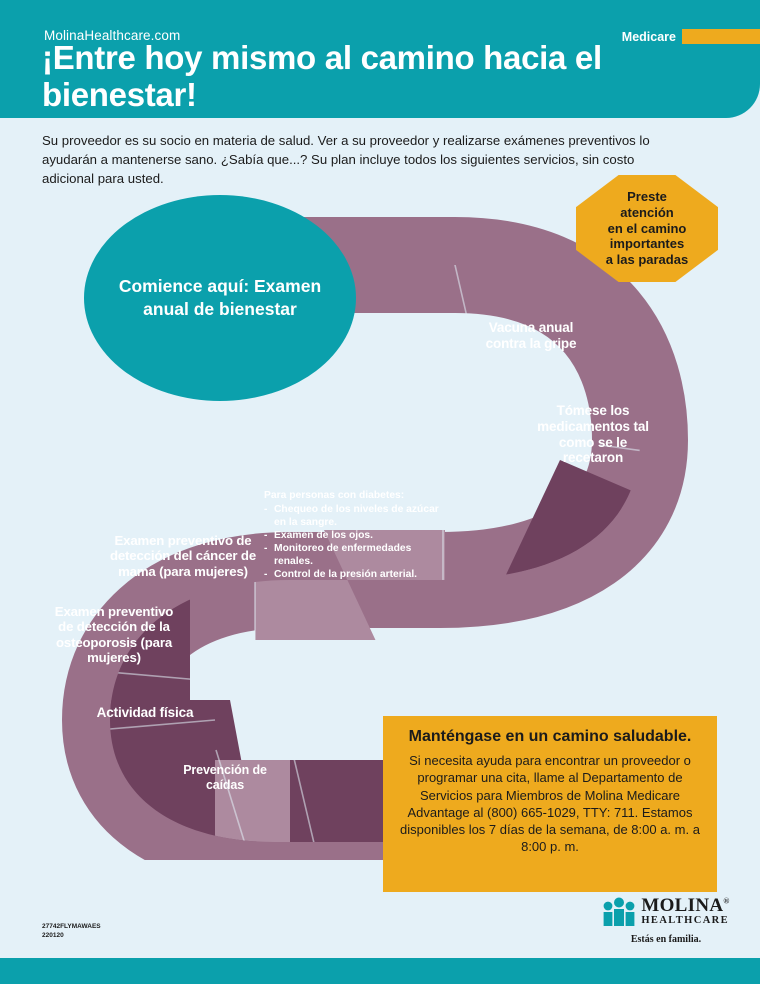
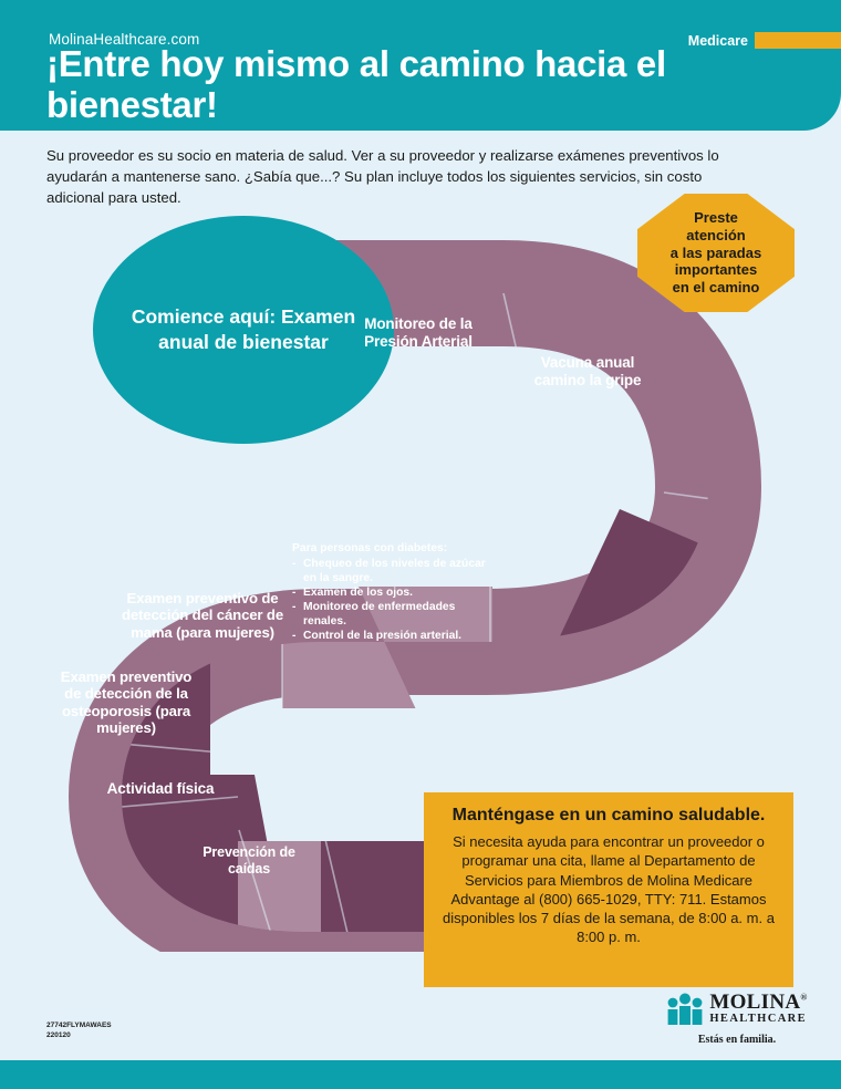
  MolinaHealthcare.com
  ¡Entre hoy mismo al camino hacia el bienestar!
  Medicare
  Su proveedor es su socio en materia de salud. Ver a su proveedor y realizarse exámenes preventivos lo ayudarán a mantenerse sano. ¿Sabía que...? Su plan incluye todos los siguientes servicios, sin costo adicional para usted.
  Comience aquí: Examen anual de bienestar
  Preste
  atención
- en el camino
+ a las paradas
  importantes
- a las paradas
+ en el camino
+ Monitoreo de la Presión Arterial
- Vacuna anual contra la gripe
+ Vacuna anual camino la gripe
- Tómese los medicamentos tal como se le recetaron
  Examen preventivo de detección del cáncer de mama (para mujeres)
  Examen preventivo de detección de la osteoporosis (para mujeres)
  Actividad física
  Prevención de caídas
  Para personas con diabetes:
  Chequeo de los niveles de azúcar en la sangre.
  Examen de los ojos.
  Monitoreo de enfermedades renales.
  Control de la presión arterial.
  Manténgase en un camino saludable.
  Si necesita ayuda para encontrar un proveedor o programar una cita, llame al Departamento de Servicios para Miembros de Molina Medicare Advantage al (800) 665-1029, TTY: 711. Estamos disponibles los 7 días de la semana, de 8:00 a. m. a 8:00 p. m.
  MOLINA®
  HEALTHCARE
  Estás en familia.
